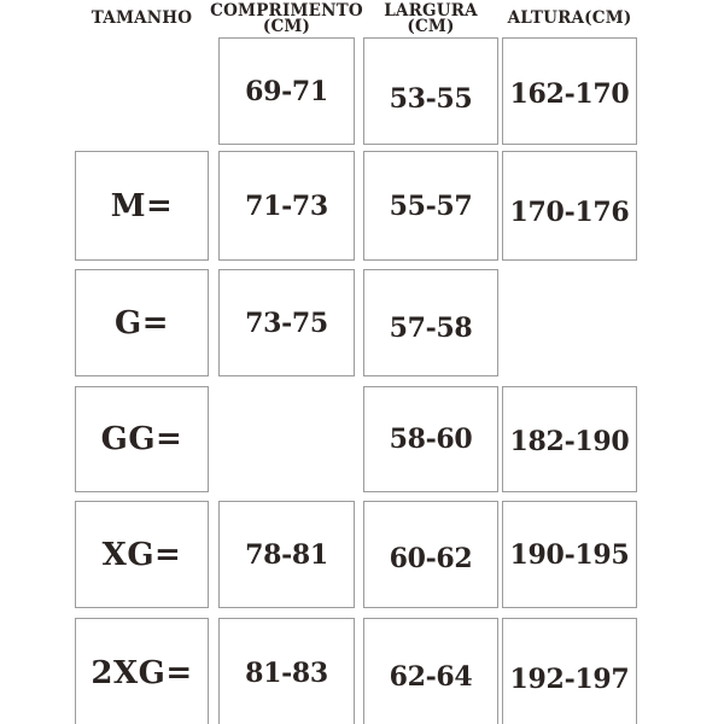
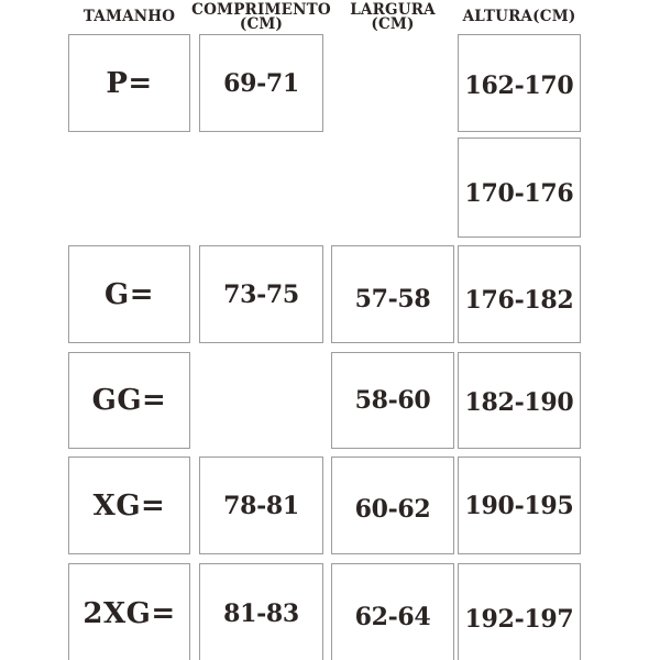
  TAMANHO
  COMPRIMENTO
  (CM)
  LARGURA (CM)
  ALTURA(CM)
+ P=
  69-71
- 53-55
  162-170
- M=
- 71-73
- 55-57
  170-176
  G=
  73-75
  57-58
+ 176-182
  GG=
  58-60
  182-190
  XG=
  78-81
  60-62
  190-195
  2XG=
  81-83
  62-64
  192-197
